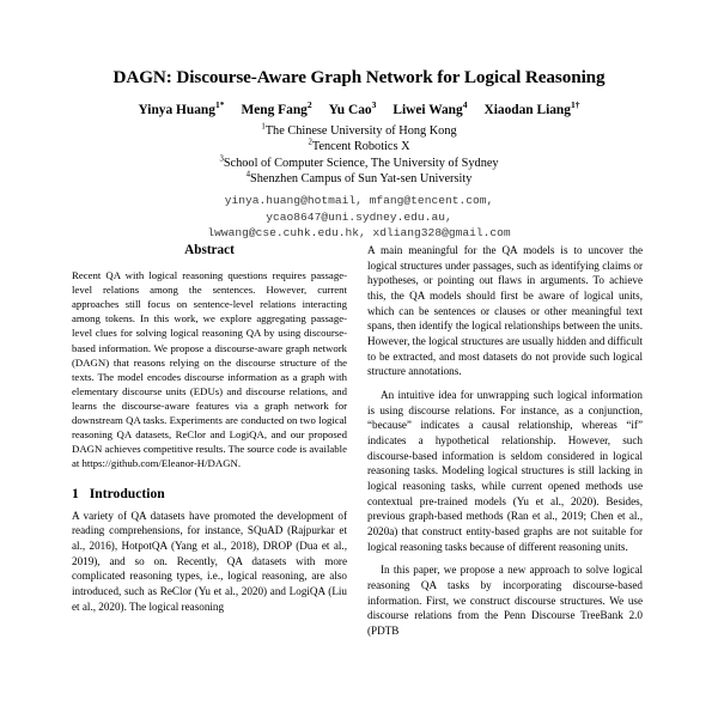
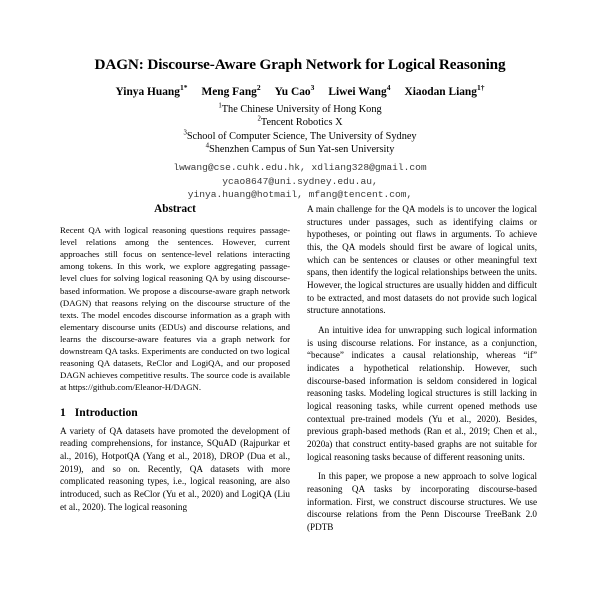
  DAGN: Discourse-Aware Graph Network for Logical Reasoning
  Yinya Huang1* Meng Fang2 Yu Cao3 Liwei Wang4 Xiaodan Liang1†
  The Chinese University of Hong Kong
  Tencent Robotics X
  School of Computer Science, The University of Sydney
  Shenzhen Campus of Sun Yat-sen University
- yinya.huang@hotmail, mfang@tencent.com,
+ lwwang@cse.cuhk.edu.hk, xdliang328@gmail.com
  ycao8647@uni.sydney.edu.au,
- lwwang@cse.cuhk.edu.hk, xdliang328@gmail.com
+ yinya.huang@hotmail, mfang@tencent.com,
  Abstract
  Recent QA with logical reasoning questions requires passage-level relations among the sentences. However, current approaches still focus on sentence-level relations interacting among tokens. In this work, we explore aggregating passage-level clues for solving logical reasoning QA by using discourse-based information. We propose a discourse-aware graph network (DAGN) that reasons relying on the discourse structure of the texts. The model encodes discourse information as a graph with elementary discourse units (EDUs) and discourse relations, and learns the discourse-aware features via a graph network for downstream QA tasks. Experiments are conducted on two logical reasoning QA datasets, ReClor and LogiQA, and our proposed DAGN achieves competitive results. The source code is available at https://github.com/Eleanor-H/DAGN.
  1
  Introduction
  A variety of QA datasets have promoted the development of reading comprehensions, for instance, SQuAD (Rajpurkar et al., 2016), HotpotQA (Yang et al., 2018), DROP (Dua et al., 2019), and so on. Recently, QA datasets with more complicated reasoning types, i.e., logical reasoning, are also introduced, such as ReClor (Yu et al., 2020) and LogiQA (Liu et al., 2020). The logical reasoning
- A main meaningful for the QA models is to uncover the logical structures under passages, such as identifying claims or hypotheses, or pointing out flaws in arguments. To achieve this, the QA models should first be aware of logical units, which can be sentences or clauses or other meaningful text spans, then identify the logical relationships between the units. However, the logical structures are usually hidden and difficult to be extracted, and most datasets do not provide such logical structure annotations.
+ A main challenge for the QA models is to uncover the logical structures under passages, such as identifying claims or hypotheses, or pointing out flaws in arguments. To achieve this, the QA models should first be aware of logical units, which can be sentences or clauses or other meaningful text spans, then identify the logical relationships between the units. However, the logical structures are usually hidden and difficult to be extracted, and most datasets do not provide such logical structure annotations.
  An intuitive idea for unwrapping such logical information is using discourse relations. For instance, as a conjunction, “because” indicates a causal relationship, whereas “if” indicates a hypothetical relationship. However, such discourse-based information is seldom considered in logical reasoning tasks. Modeling logical structures is still lacking in logical reasoning tasks, while current opened methods use contextual pre-trained models (Yu et al., 2020). Besides, previous graph-based methods (Ran et al., 2019; Chen et al., 2020a) that construct entity-based graphs are not suitable for logical reasoning tasks because of different reasoning units.
  In this paper, we propose a new approach to solve logical reasoning QA tasks by incorporating discourse-based information. First, we construct discourse structures. We use discourse relations from the Penn Discourse TreeBank 2.0 (PDTB
